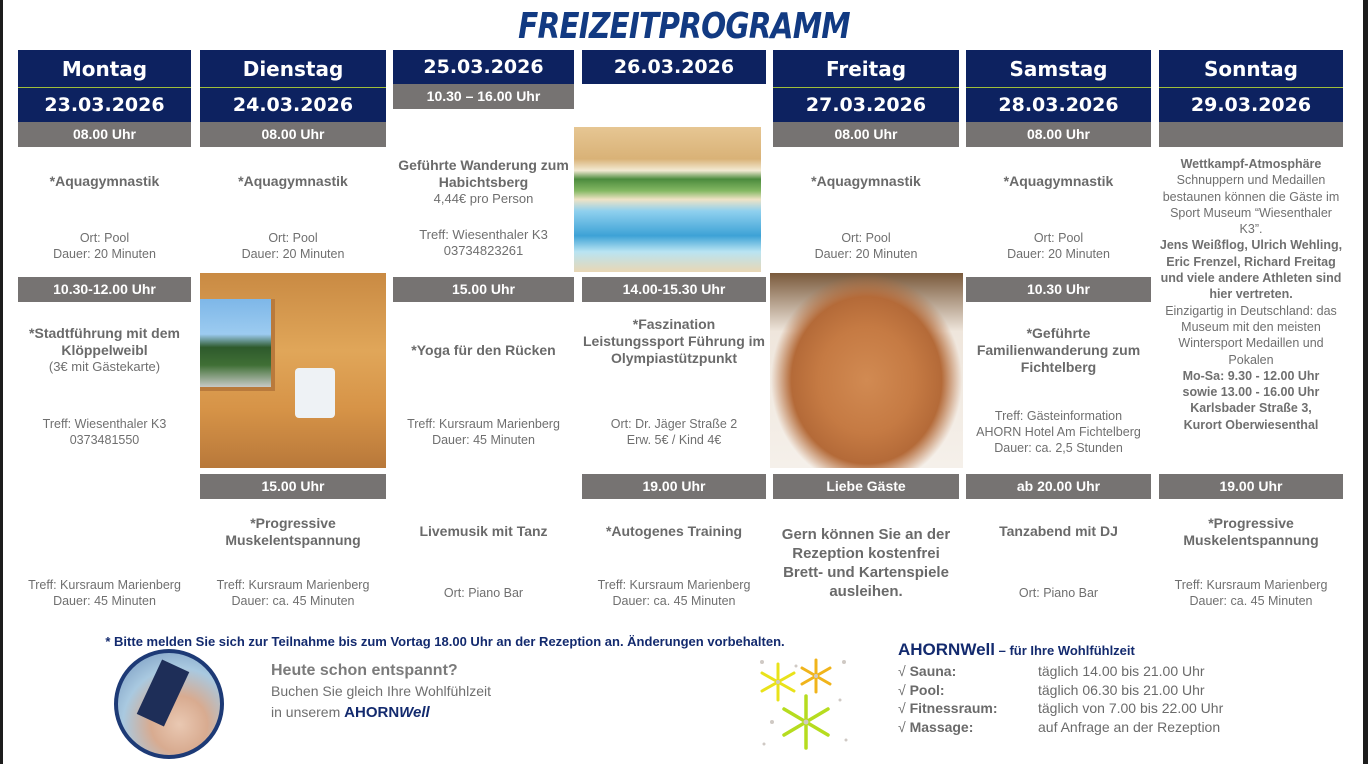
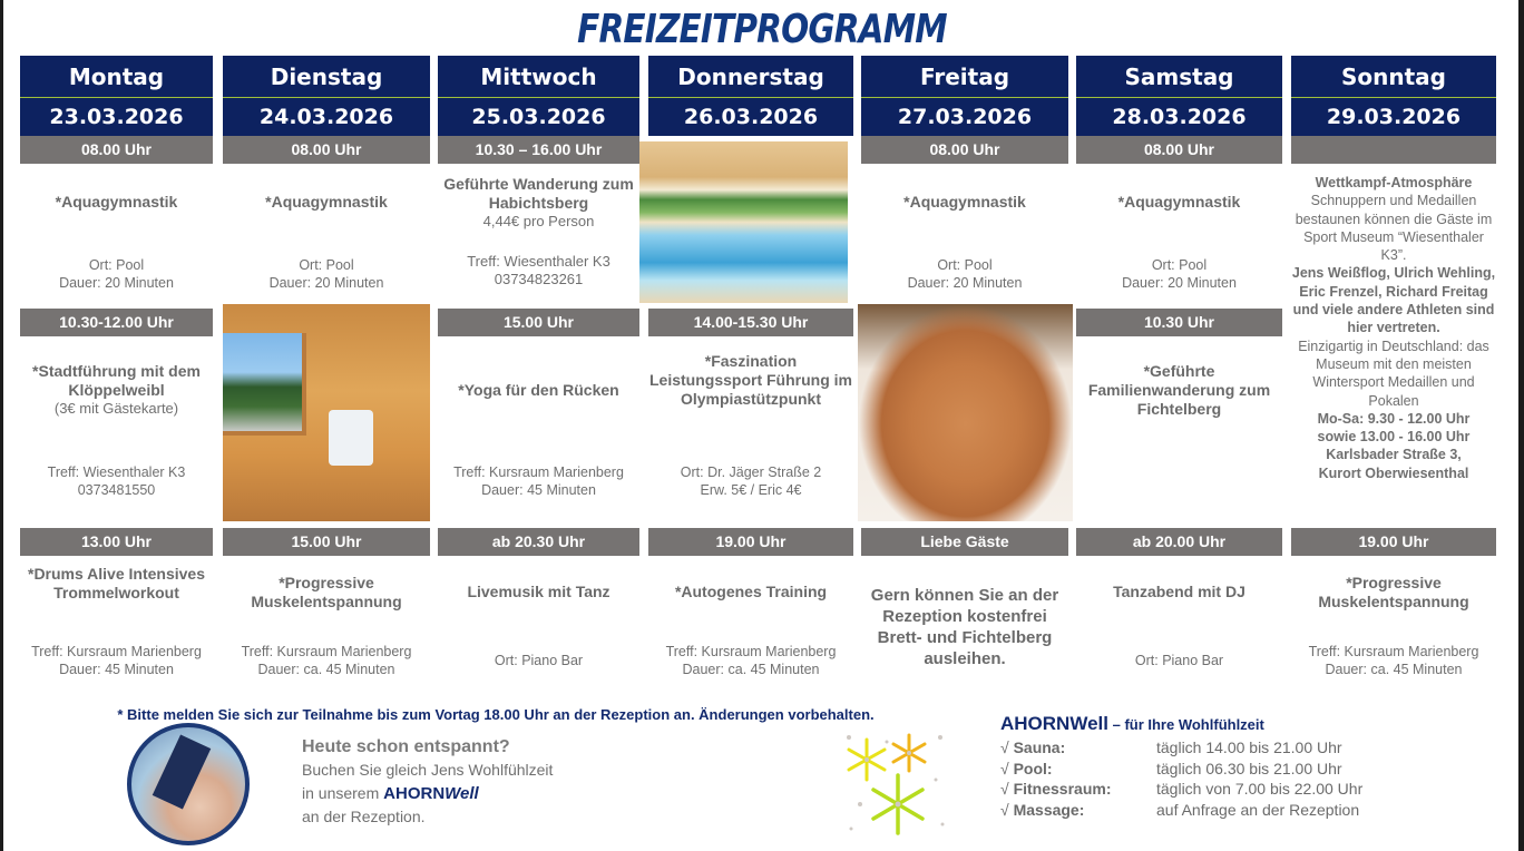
  FREIZEITPROGRAMM
  Montag
  23.03.2026
  08.00 Uhr
  *Aquagymnastik
  Ort: Pool
  Dauer: 20 Minuten
  10.30-12.00 Uhr
  *Stadtführung mit dem Klöppelweibl
  (3€ mit Gästekarte)
  Treff: Wiesenthaler K3
  0373481550
+ 13.00 Uhr
+ *Drums Alive Intensives Trommelworkout
  Treff: Kursraum Marienberg
  Dauer: 45 Minuten
  Dienstag
  24.03.2026
  08.00 Uhr
  *Aquagymnastik
  Ort: Pool
  Dauer: 20 Minuten
  15.00 Uhr
  *Progressive Muskelentspannung
  Treff: Kursraum Marienberg
  Dauer: ca. 45 Minuten
+ Mittwoch
  25.03.2026
  10.30 – 16.00 Uhr
  Geführte Wanderung zum Habichtsberg
  4,44€ pro Person
  Treff: Wiesenthaler K3
  03734823261
  15.00 Uhr
  *Yoga für den Rücken
  Treff: Kursraum Marienberg
  Dauer: 45 Minuten
+ ab 20.30 Uhr
  Livemusik mit Tanz
  Ort: Piano Bar
+ Donnerstag
  26.03.2026
  14.00-15.30 Uhr
  *Faszination Leistungssport Führung im Olympiastützpunkt
  Ort: Dr. Jäger Straße 2
- Erw. 5€ / Kind 4€
+ Erw. 5€ / Eric 4€
  19.00 Uhr
  *Autogenes Training
  Treff: Kursraum Marienberg
  Dauer: ca. 45 Minuten
  Freitag
  27.03.2026
  08.00 Uhr
  *Aquagymnastik
  Ort: Pool
  Dauer: 20 Minuten
  Liebe Gäste
- Gern können Sie an der Rezeption kostenfrei Brett- und Kartenspiele ausleihen.
+ Gern können Sie an der Rezeption kostenfrei Brett- und Fichtelberg ausleihen.
  Samstag
  28.03.2026
  08.00 Uhr
  *Aquagymnastik
  Ort: Pool
  Dauer: 20 Minuten
  10.30 Uhr
  *Geführte Familienwanderung zum Fichtelberg
- Treff: Gästeinformation
- AHORN Hotel Am Fichtelberg
- Dauer: ca. 2,5 Stunden
  ab 20.00 Uhr
  Tanzabend mit DJ
  Ort: Piano Bar
  Sonntag
  29.03.2026
  Wettkampf-Atmosphäre
  Schnuppern und Medaillen bestaunen können die Gäste im Sport Museum “Wiesenthaler K3”.
  Jens Weißflog, Ulrich Wehling, Eric Frenzel, Richard Freitag und viele andere Athleten sind hier vertreten.
  Einzigartig in Deutschland: das Museum mit den meisten Wintersport Medaillen und Pokalen
  Mo-Sa: 9.30 - 12.00 Uhr
  sowie 13.00 - 16.00 Uhr
  Karlsbader Straße 3,
  Kurort Oberwiesenthal
  19.00 Uhr
  *Progressive Muskelentspannung
  Treff: Kursraum Marienberg
  Dauer: ca. 45 Minuten
  * Bitte melden Sie sich zur Teilnahme bis zum Vortag 18.00 Uhr an der Rezeption an. Änderungen vorbehalten.
  Heute schon entspannt?
- Buchen Sie gleich Ihre Wohlfühlzeit
+ Buchen Sie gleich Jens Wohlfühlzeit
  in unserem AHORNWell
+ an der Rezeption.
  AHORNWell – für Ihre Wohlfühlzeit
  √ Sauna:	täglich 14.00 bis 21.00 Uhr
  √ Pool:	täglich 06.30 bis 21.00 Uhr
  √ Fitnessraum:	täglich von 7.00 bis 22.00 Uhr
  √ Massage:	auf Anfrage an der Rezeption
